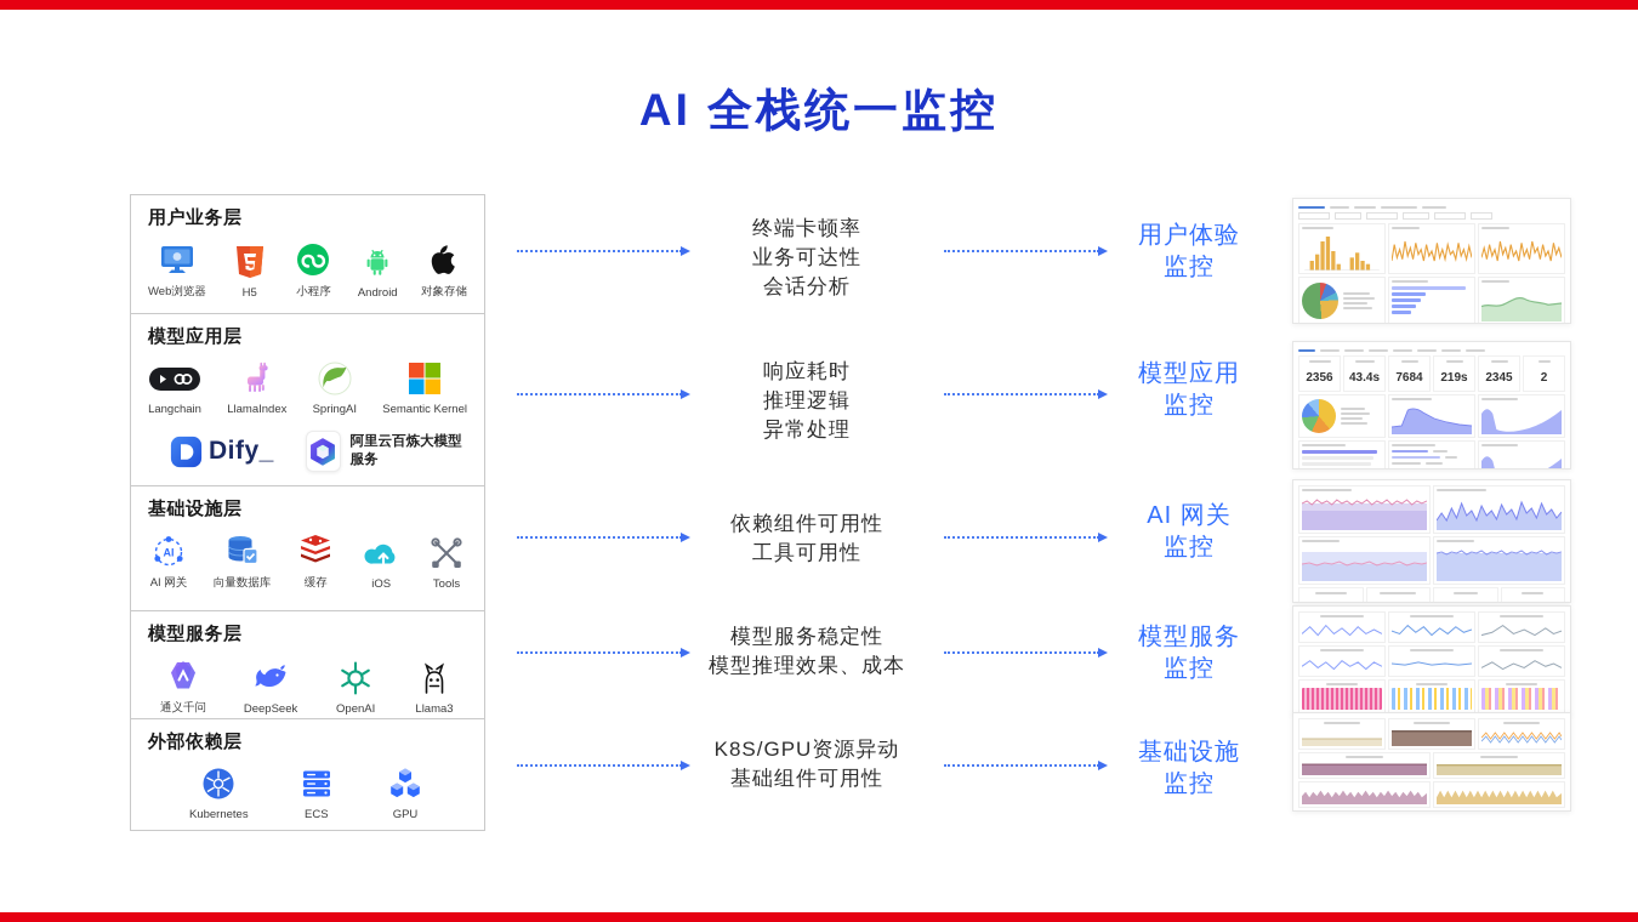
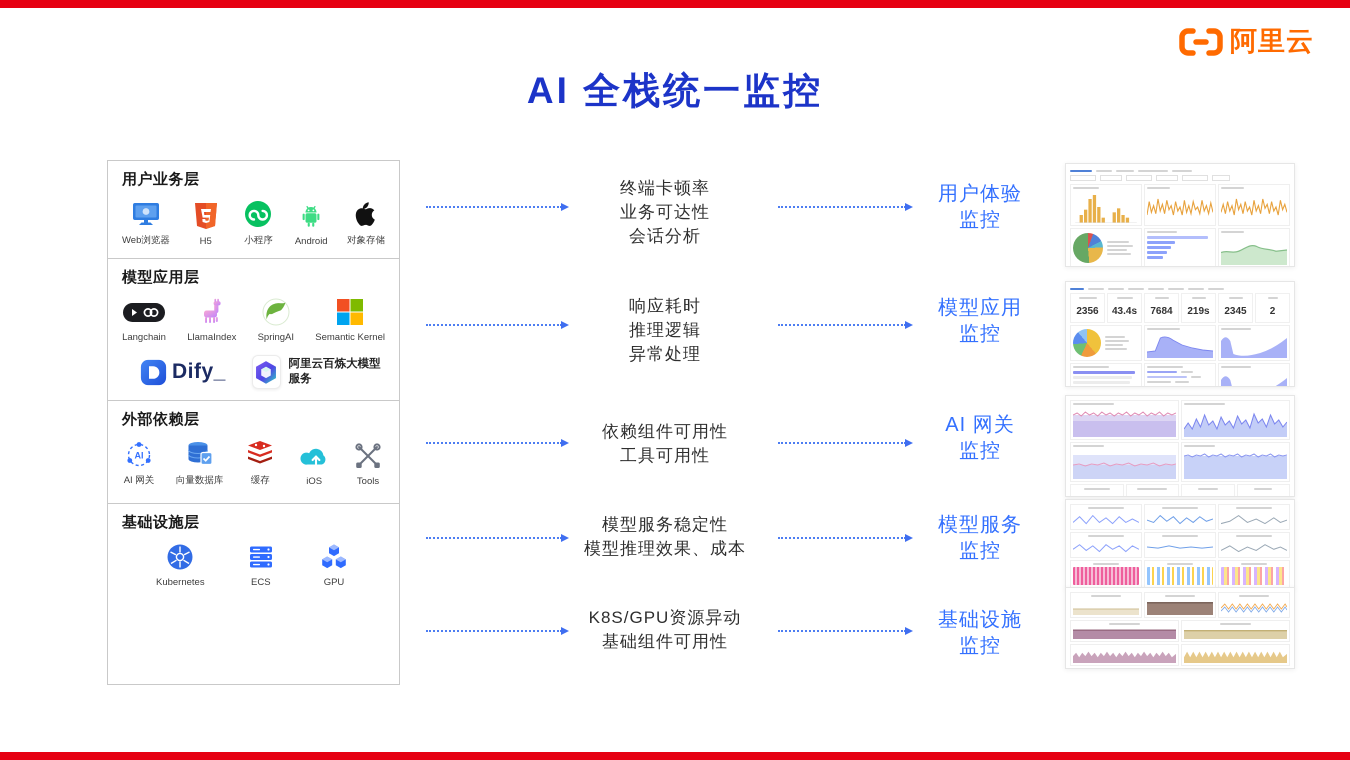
+ 阿里云
  AI 全栈统一监控
  用户业务层
  Web浏览器
  H5
  小程序
  Android
  对象存储
  模型应用层
  Langchain
  LlamaIndex
  SpringAI
  Semantic Kernel
  Dify_
  阿里云百炼大模型服务
- 基础设施层
+ 外部依赖层
  AI
  AI 网关
  向量数据库
  缓存
  iOS
  Tools
- 模型服务层
- 通义千问
- DeepSeek
- OpenAI
- Llama3
- 外部依赖层
+ 基础设施层
  Kubernetes
  ECS
  GPU
  终端卡顿率
  业务可达性
  会话分析
  响应耗时
  推理逻辑
  异常处理
  依赖组件可用性
  工具可用性
  模型服务稳定性
  模型推理效果、成本
  K8S/GPU资源异动
  基础组件可用性
  用户体验
  监控
  模型应用
  监控
  AI 网关
  监控
  模型服务
  监控
  基础设施
  监控
  2356
  43.4s
  7684
  219s
  2345
  2
